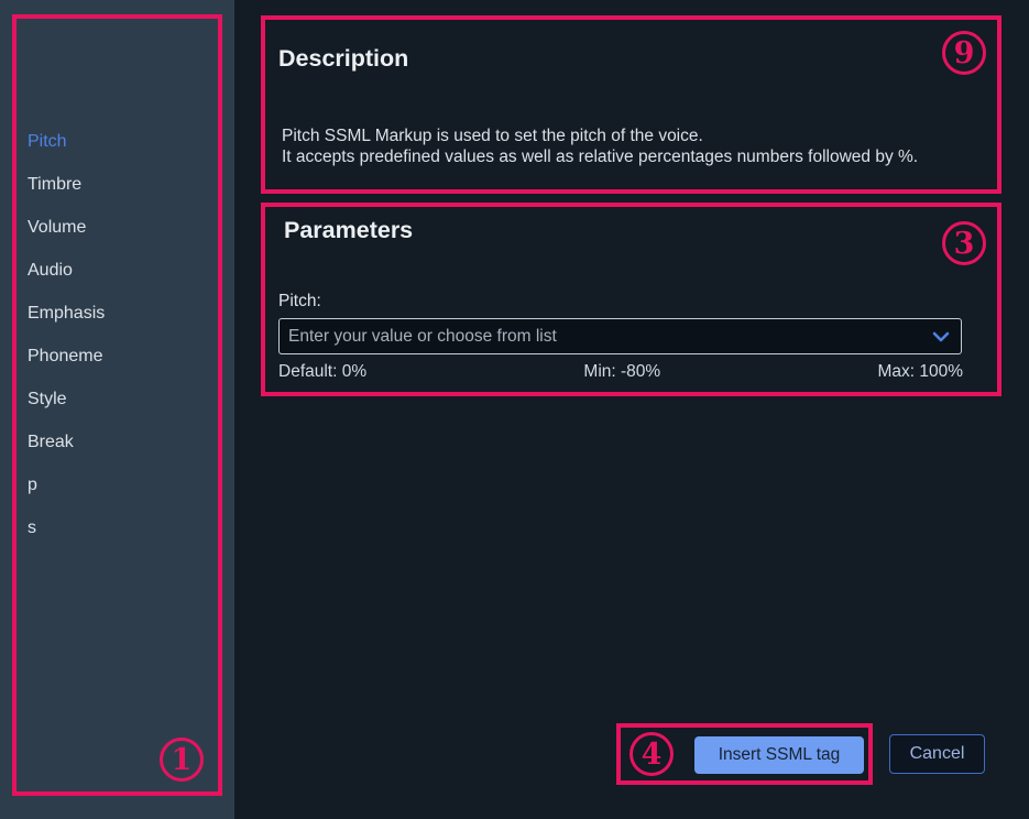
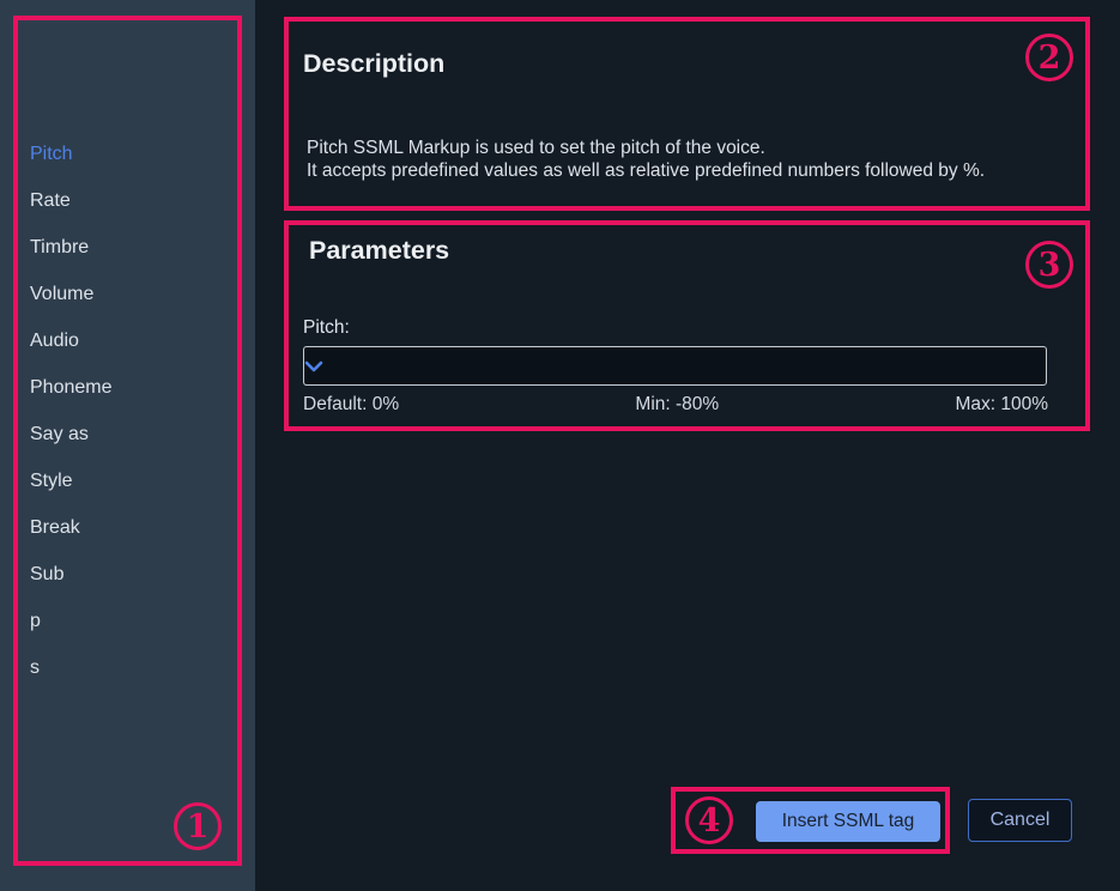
  Pitch
+ Rate
  Timbre
  Volume
  Audio
- Emphasis
  Phoneme
+ Say as
  Style
  Break
+ Sub
  p
  s
  Description
  Pitch SSML Markup is used to set the pitch of the voice.
- It accepts predefined values as well as relative percentages numbers followed by %.
+ It accepts predefined values as well as relative predefined numbers followed by %.
  Parameters
  Pitch:
- Enter your value or choose from list
  Default: 0%
  Min: -80%
  Max: 100%
  Insert SSML tag
  Cancel
  1
- 9
+ 2
  3
  4
